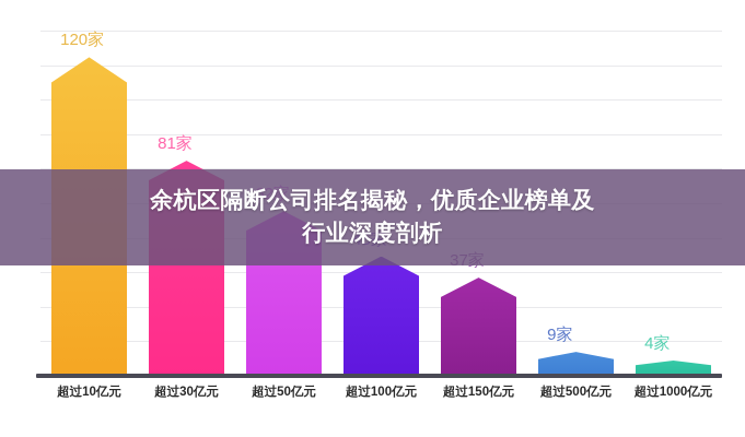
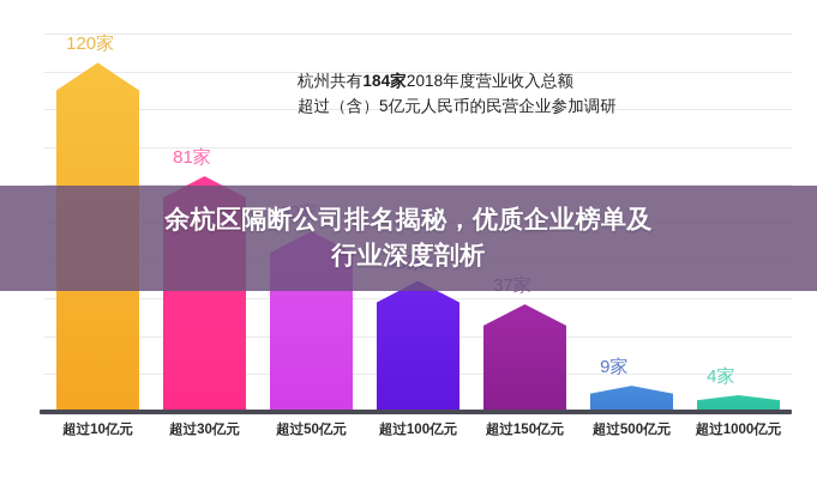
  120家
  81家
  62家
  45家
  37家
  9家
  4家
+ 杭州共有184家2018年度营业收入总额
+ 超过（含）5亿元人民币的民营企业参加调研
  超过10亿元
  超过30亿元
  超过50亿元
  超过100亿元
  超过150亿元
  超过500亿元
  超过1000亿元
  余杭区隔断公司排名揭秘，优质企业榜单及
  行业深度剖析
